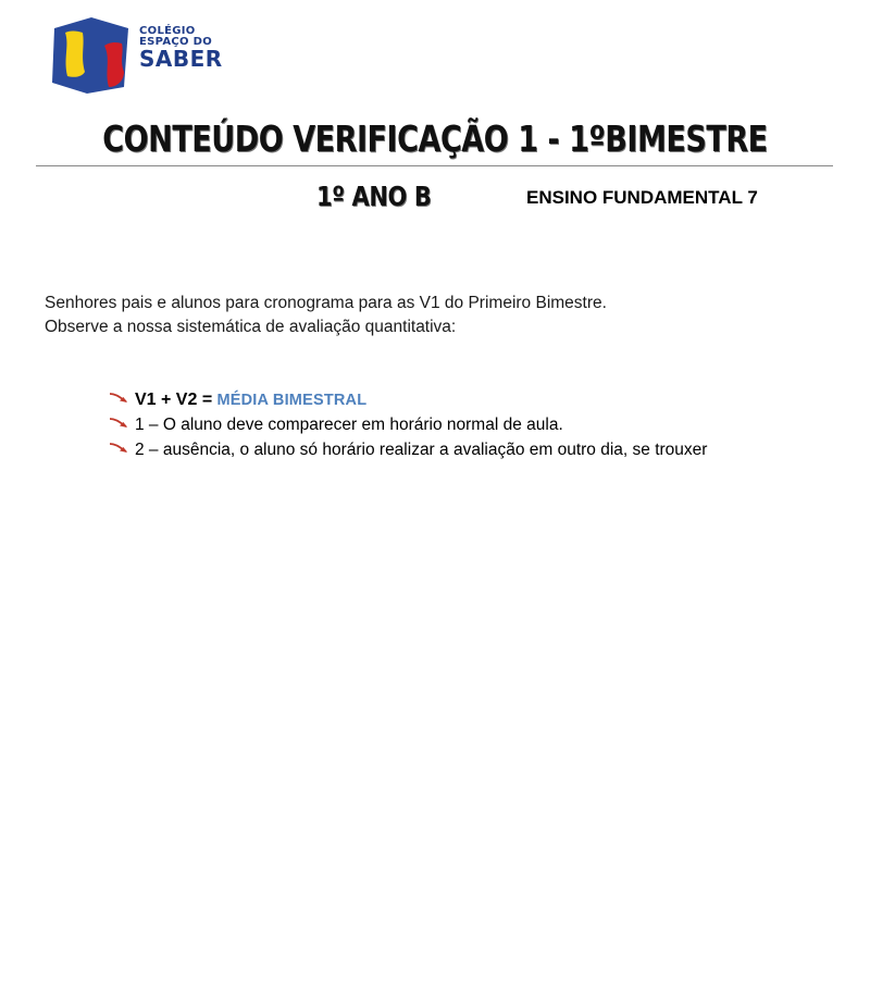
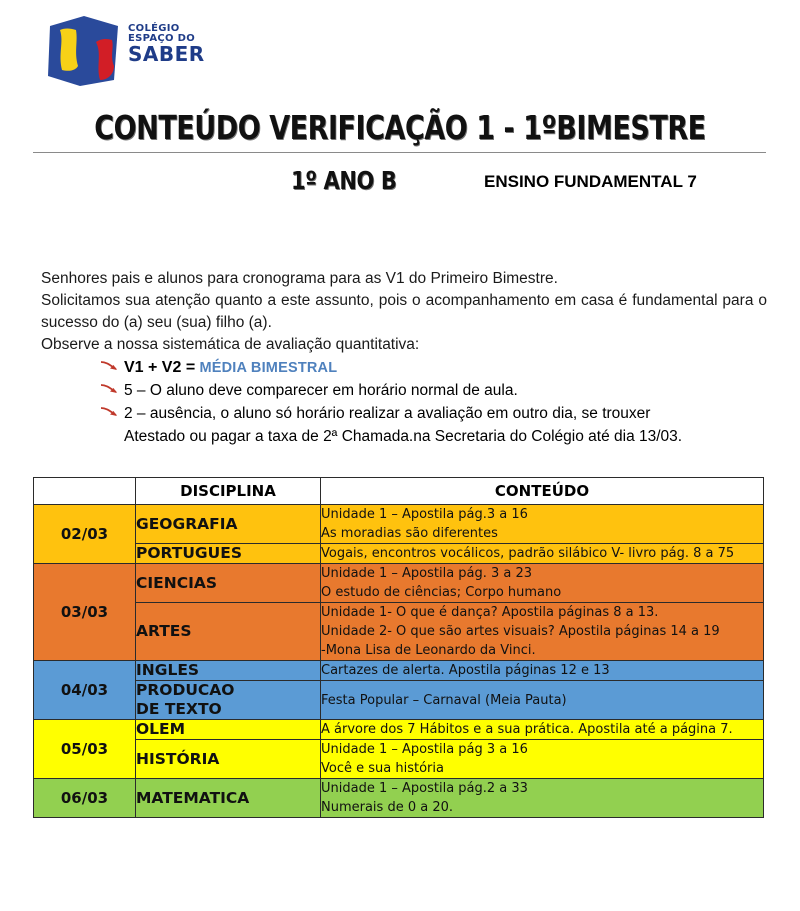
  COLÉGIO
  ESPAÇO DO
  SABER
  CONTEÚDO VERIFICAÇÃO 1 - 1ºBIMESTRE
  1º ANO B
  ENSINO FUNDAMENTAL 7
  Senhores pais e alunos para cronograma para as V1 do Primeiro Bimestre.
+ Solicitamos sua atenção quanto a este assunto, pois o acompanhamento em casa é fundamental para o sucesso do (a) seu (sua) filho (a).
  Observe a nossa sistemática de avaliação quantitativa:
  V1 + V2 = MÉDIA BIMESTRAL
- 1 – O aluno deve comparecer em horário normal de aula.
+ 5 – O aluno deve comparecer em horário normal de aula.
  2 – ausência, o aluno só horário realizar a avaliação em outro dia, se trouxer
+ Atestado ou pagar a taxa de 2ª Chamada.na Secretaria do Colégio até dia 13/03.
+ 	DISCIPLINA	CONTEÚDO
+ 02/03	GEOGRAFIA	Unidade 1 – Apostila pág.3 a 16As moradias são diferentes
+ PORTUGUES	Vogais, encontros vocálicos, padrão silábico V- livro pág. 8 a 75
+ 03/03	CIENCIAS	Unidade 1 – Apostila pág. 3 a 23O estudo de ciências; Corpo humano
+ ARTES	Unidade 1- O que é dança? Apostila páginas 8 a 13.Unidade 2- O que são artes visuais? Apostila páginas 14 a 19-Mona Lisa de Leonardo da Vinci.
+ 04/03	INGLES	Cartazes de alerta. Apostila páginas 12 e 13
+ PRODUCAODE TEXTO	Festa Popular – Carnaval (Meia Pauta)
+ 05/03	OLEM	A árvore dos 7 Hábitos e a sua prática. Apostila até a página 7.
+ HISTÓRIA	Unidade 1 – Apostila pág 3 a 16Você e sua história
+ 06/03	MATEMATICA	Unidade 1 – Apostila pág.2 a 33 Numerais de 0 a 20.
